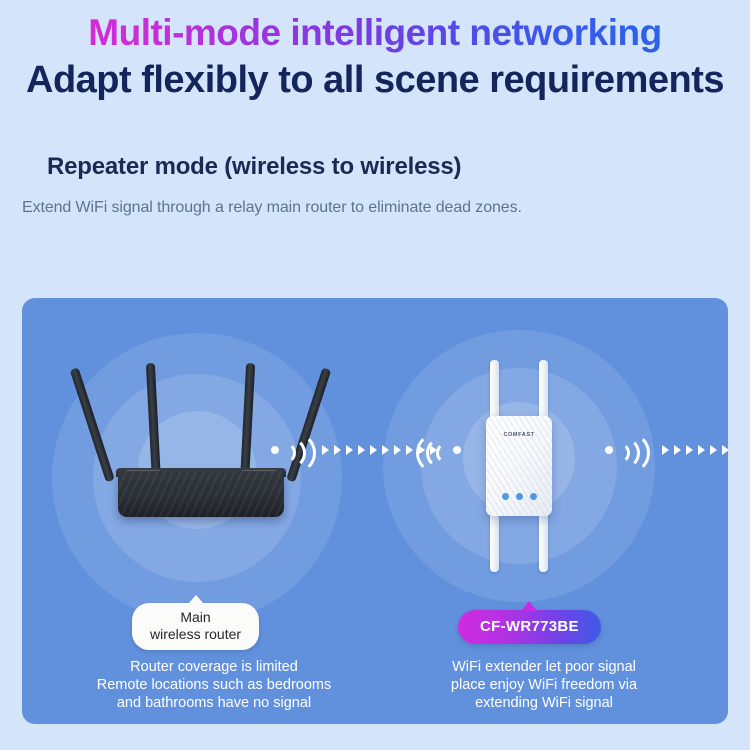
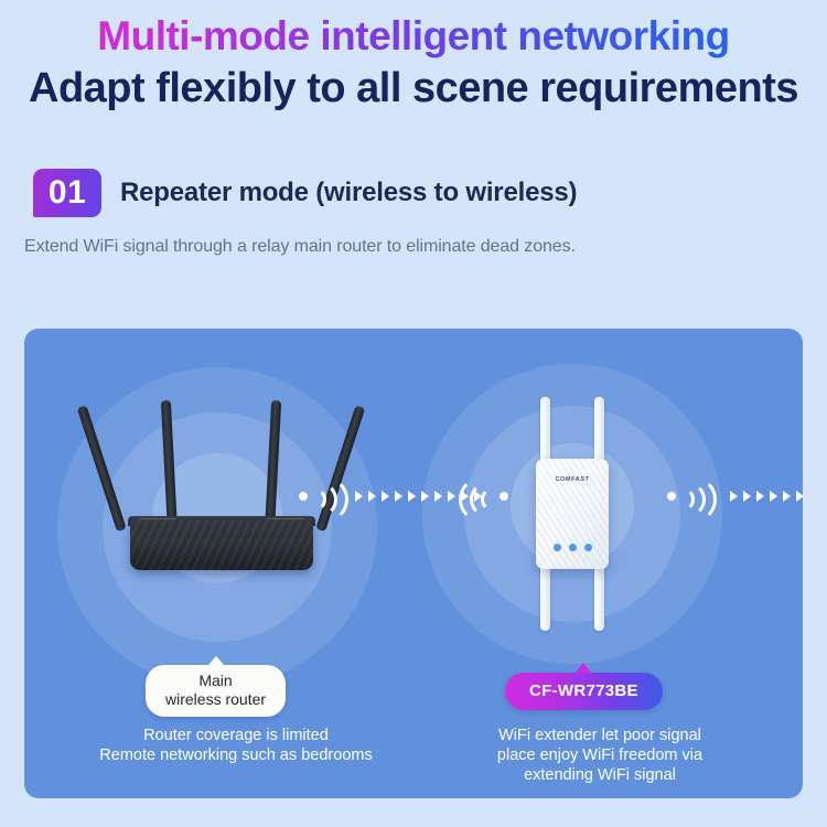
  Multi-mode intelligent networking
  Adapt flexibly to all scene requirements
+ 01
  Repeater mode (wireless to wireless)
  Extend WiFi signal through a relay main router to eliminate dead zones.
  Main
  wireless router
  CF-WR773BE
  Router coverage is limited
- Remote locations such as bedrooms
+ Remote networking such as bedrooms
- and bathrooms have no signal
  WiFi extender let poor signal
  place enjoy WiFi freedom via
  extending WiFi signal
